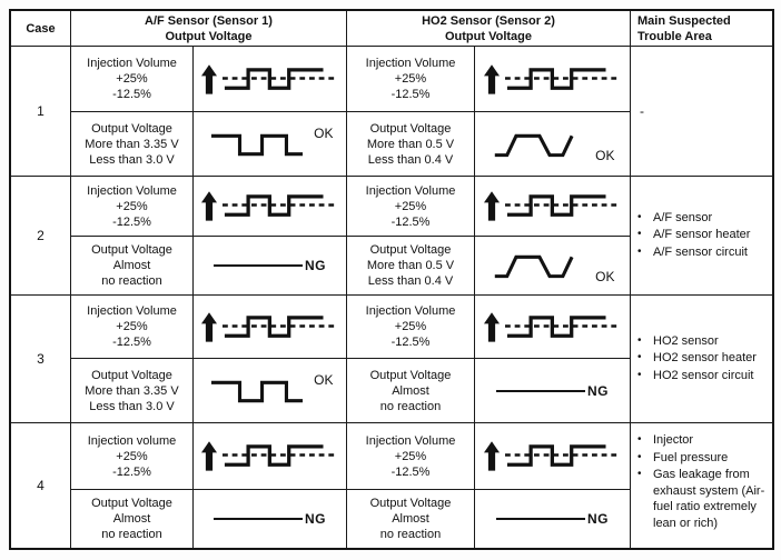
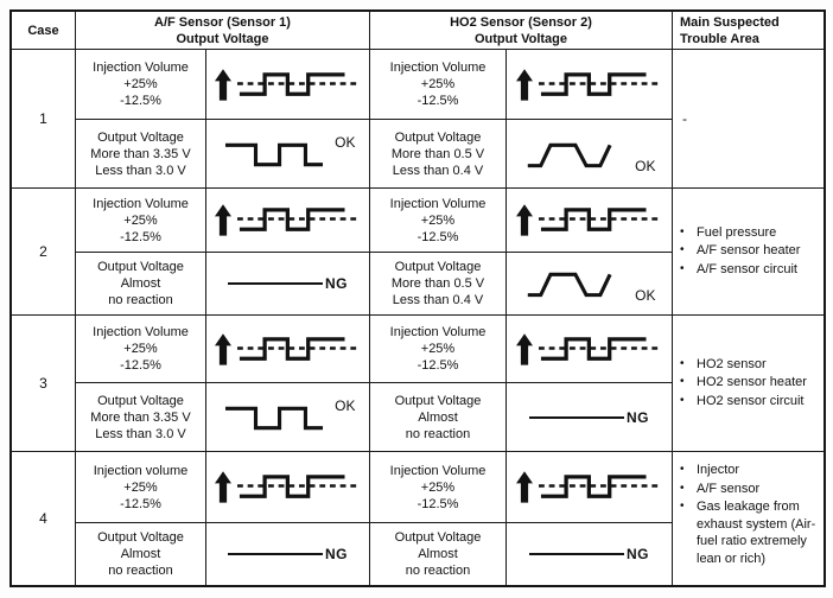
  Case
  A/F Sensor (Sensor 1)
  Output Voltage
  HO2 Sensor (Sensor 2)
  Output Voltage
  Main Suspected
  Trouble Area
  1
  Injection Volume
  +25%
  -12.5%
  Injection Volume
  +25%
  -12.5%
  -
  Output Voltage
  More than 3.35 V
  Less than 3.0 V
  OK
  Output Voltage
  More than 0.5 V
  Less than 0.4 V
  OK
  2
  Injection Volume
  +25%
  -12.5%
  Injection Volume
  +25%
  -12.5%
  •
- A/F sensor
+ Fuel pressure
  •
  A/F sensor heater
  •
  A/F sensor circuit
  Output Voltage
  Almost
  no reaction
  NG
  Output Voltage
  More than 0.5 V
  Less than 0.4 V
  OK
  3
  Injection Volume
  +25%
  -12.5%
  Injection Volume
  +25%
  -12.5%
  •
  HO2 sensor
  •
  HO2 sensor heater
  •
  HO2 sensor circuit
  Output Voltage
  More than 3.35 V
  Less than 3.0 V
  OK
  Output Voltage
  Almost
  no reaction
  NG
  4
  Injection volume
  +25%
  -12.5%
  Injection Volume
  +25%
  -12.5%
  •
  Injector
  •
- Fuel pressure
+ A/F sensor
  •
  Gas leakage from exhaust system (Air-fuel ratio extremely lean or rich)
  Output Voltage
  Almost
  no reaction
  NG
  Output Voltage
  Almost
  no reaction
  NG
